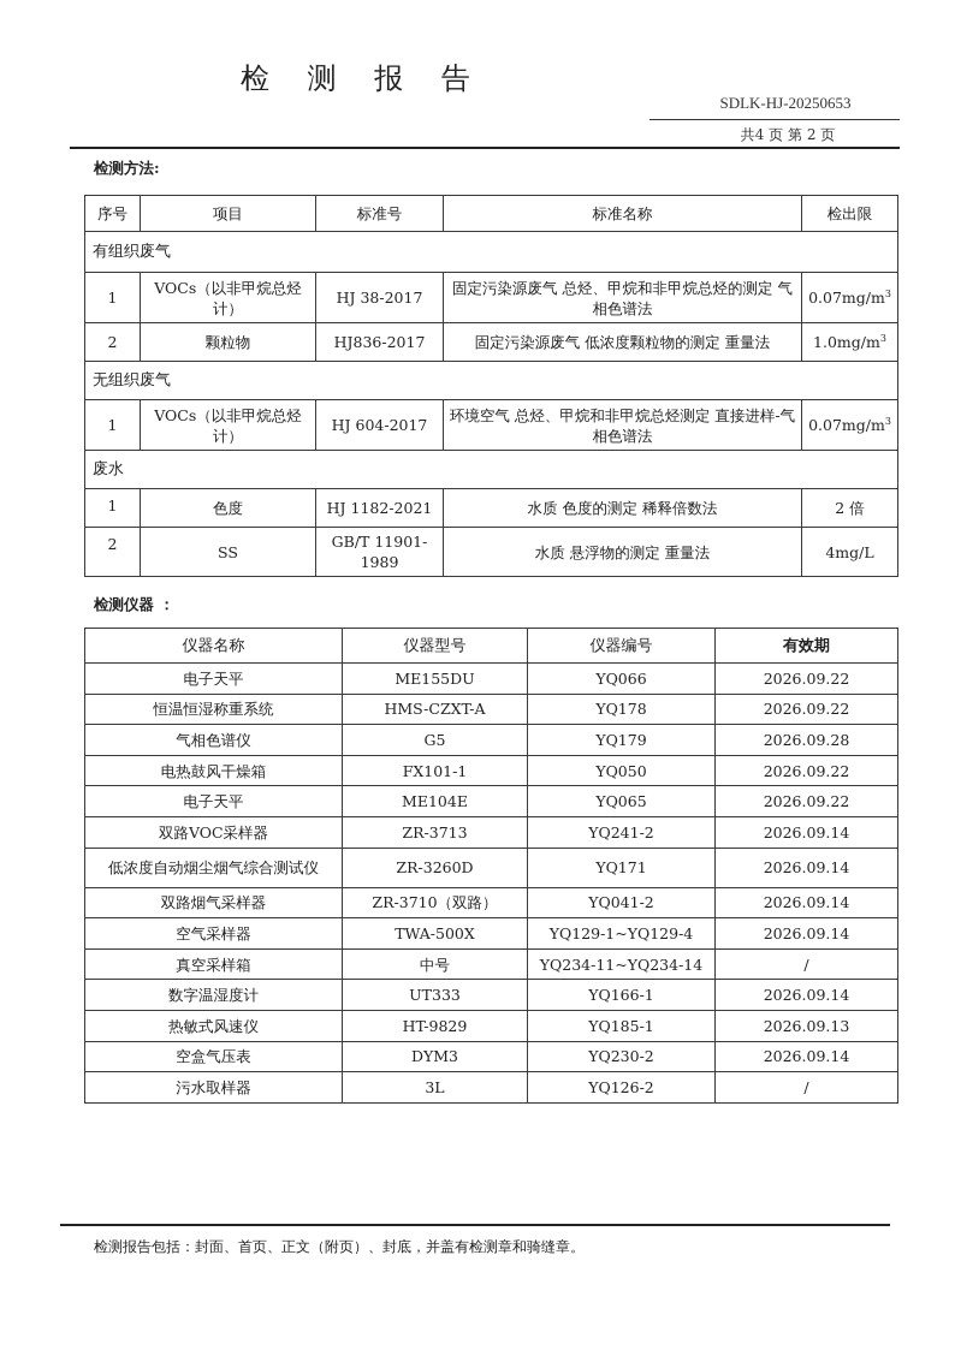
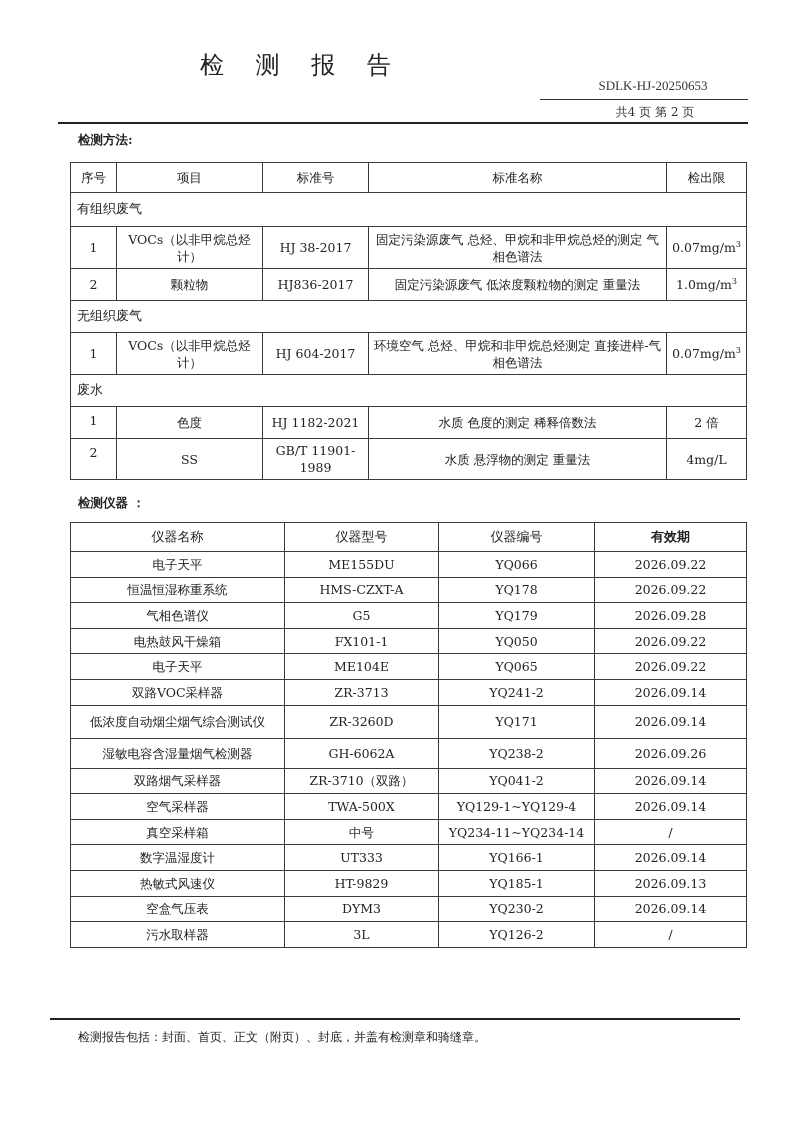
  检 测 报 告
  SDLK-HJ-20250653
  共4 页 第 2 页
  检测方法:
  序号	项目	标准号	标准名称	检出限
  有组织废气
  1	VOCs（以非甲烷总烃计）	HJ 38-2017	固定污染源废气 总烃、甲烷和非甲烷总烃的测定 气相色谱法	0.07mg/m3
  2	颗粒物	HJ836-2017	固定污染源废气 低浓度颗粒物的测定 重量法	1.0mg/m3
  无组织废气
  1	VOCs（以非甲烷总烃计）	HJ 604-2017	环境空气 总烃、甲烷和非甲烷总烃测定 直接进样-气相色谱法	0.07mg/m3
  废水
  1	色度	HJ 1182-2021	水质 色度的测定 稀释倍数法	2 倍
  2	SS	GB/T 11901-1989	水质 悬浮物的测定 重量法	4mg/L
  检测仪器 ：
  仪器名称	仪器型号	仪器编号	有效期
  电子天平	ME155DU	YQ066	2026.09.22
  恒温恒湿称重系统	HMS-CZXT-A	YQ178	2026.09.22
  气相色谱仪	G5	YQ179	2026.09.28
  电热鼓风干燥箱	FX101-1	YQ050	2026.09.22
  电子天平	ME104E	YQ065	2026.09.22
  双路VOC采样器	ZR-3713	YQ241-2	2026.09.14
  低浓度自动烟尘烟气综合测试仪	ZR-3260D	YQ171	2026.09.14
+ 湿敏电容含湿量烟气检测器	GH-6062A	YQ238-2	2026.09.26
  双路烟气采样器	ZR-3710（双路）	YQ041-2	2026.09.14
  空气采样器	TWA-500X	YQ129-1~YQ129-4	2026.09.14
  真空采样箱	中号	YQ234-11~YQ234-14	/
  数字温湿度计	UT333	YQ166-1	2026.09.14
  热敏式风速仪	HT-9829	YQ185-1	2026.09.13
  空盒气压表	DYM3	YQ230-2	2026.09.14
  污水取样器	3L	YQ126-2	/
  检测报告包括：封面、首页、正文（附页）、封底，并盖有检测章和骑缝章。
